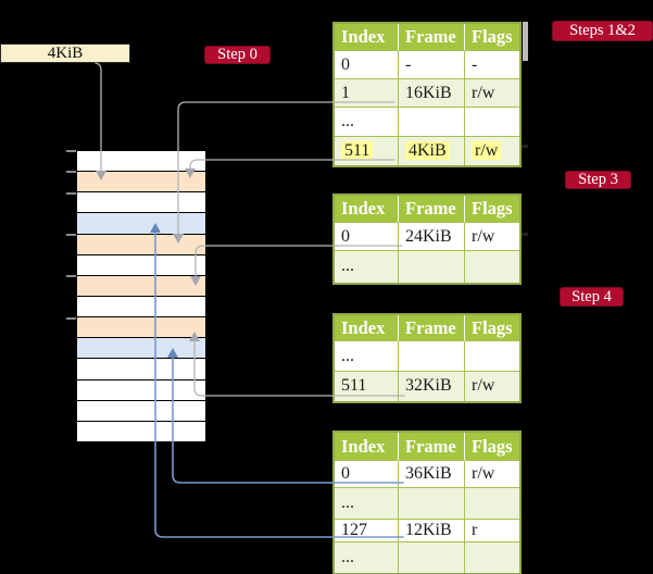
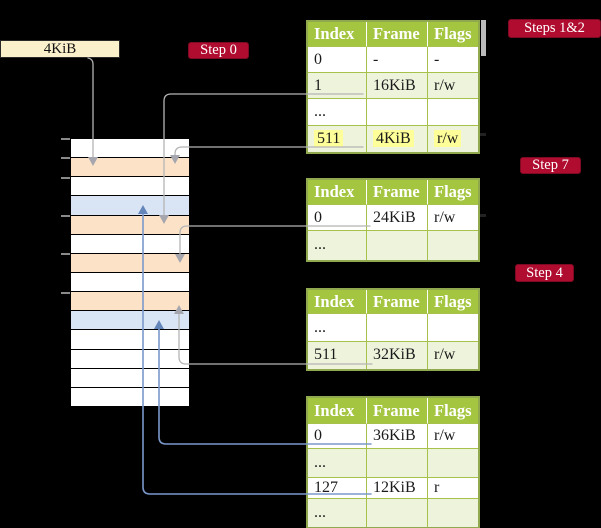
  4KiB
  Index
  Frame
  Flags
  0
  -
  -
  1
  16KiB
  r/w
  ...
  511
  4KiB
  r/w
  Index
  Frame
  Flags
  0
  24KiB
  r/w
  ...
  Index
  Frame
  Flags
  ...
  511
  32KiB
  r/w
  Index
  Frame
  Flags
  0
  36KiB
  r/w
  ...
  127
  12KiB
  r
  ...
  Step 0
  Steps 1&2
- Step 3
+ Step 7
  Step 4
